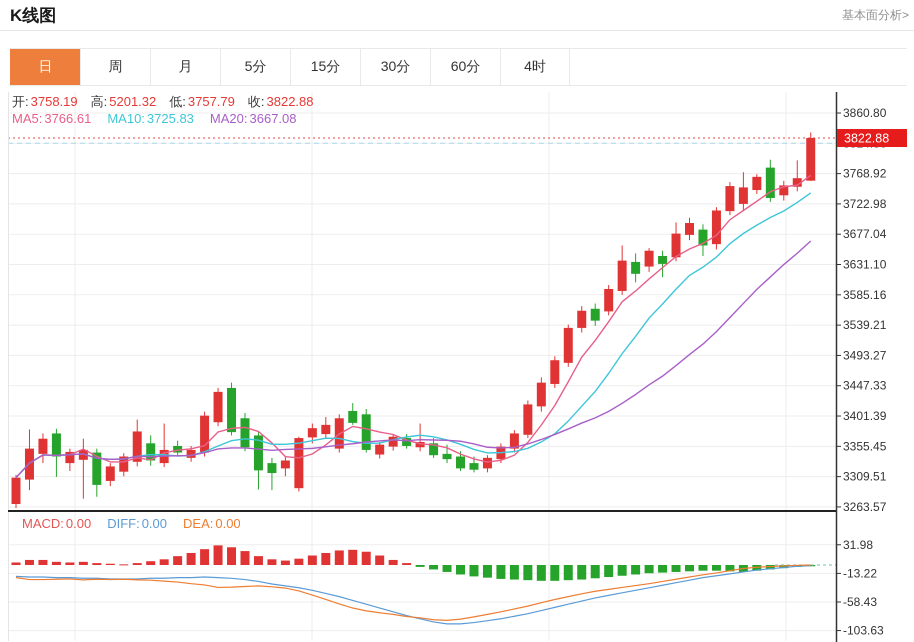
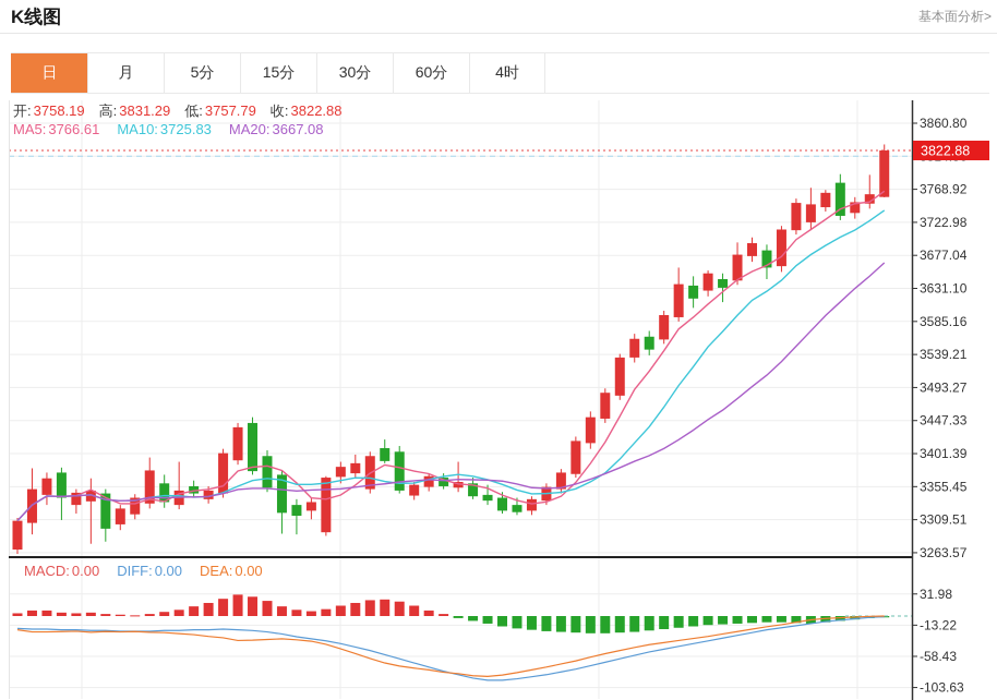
  K线图
  基本面分析>
  日
- 周
  月
  5分
  15分
  30分
  60分
  4时
  3860.80
  3768.92
  3722.98
  3677.04
  3631.10
  3585.16
  3539.21
  3493.27
  3447.33
  3401.39
  3355.45
  3309.51
  3263.57
  31.98
  -13.22
  -58.43
  -103.63
  3822.88
- 开: 3758.19 高: 5201.32 低: 3757.79 收: 3822.88
+ 开: 3758.19 高: 3831.29 低: 3757.79 收: 3822.88
  MA5: 3766.61 MA10: 3725.83 MA20: 3667.08
  MACD: 0.00 DIFF: 0.00 DEA: 0.00
